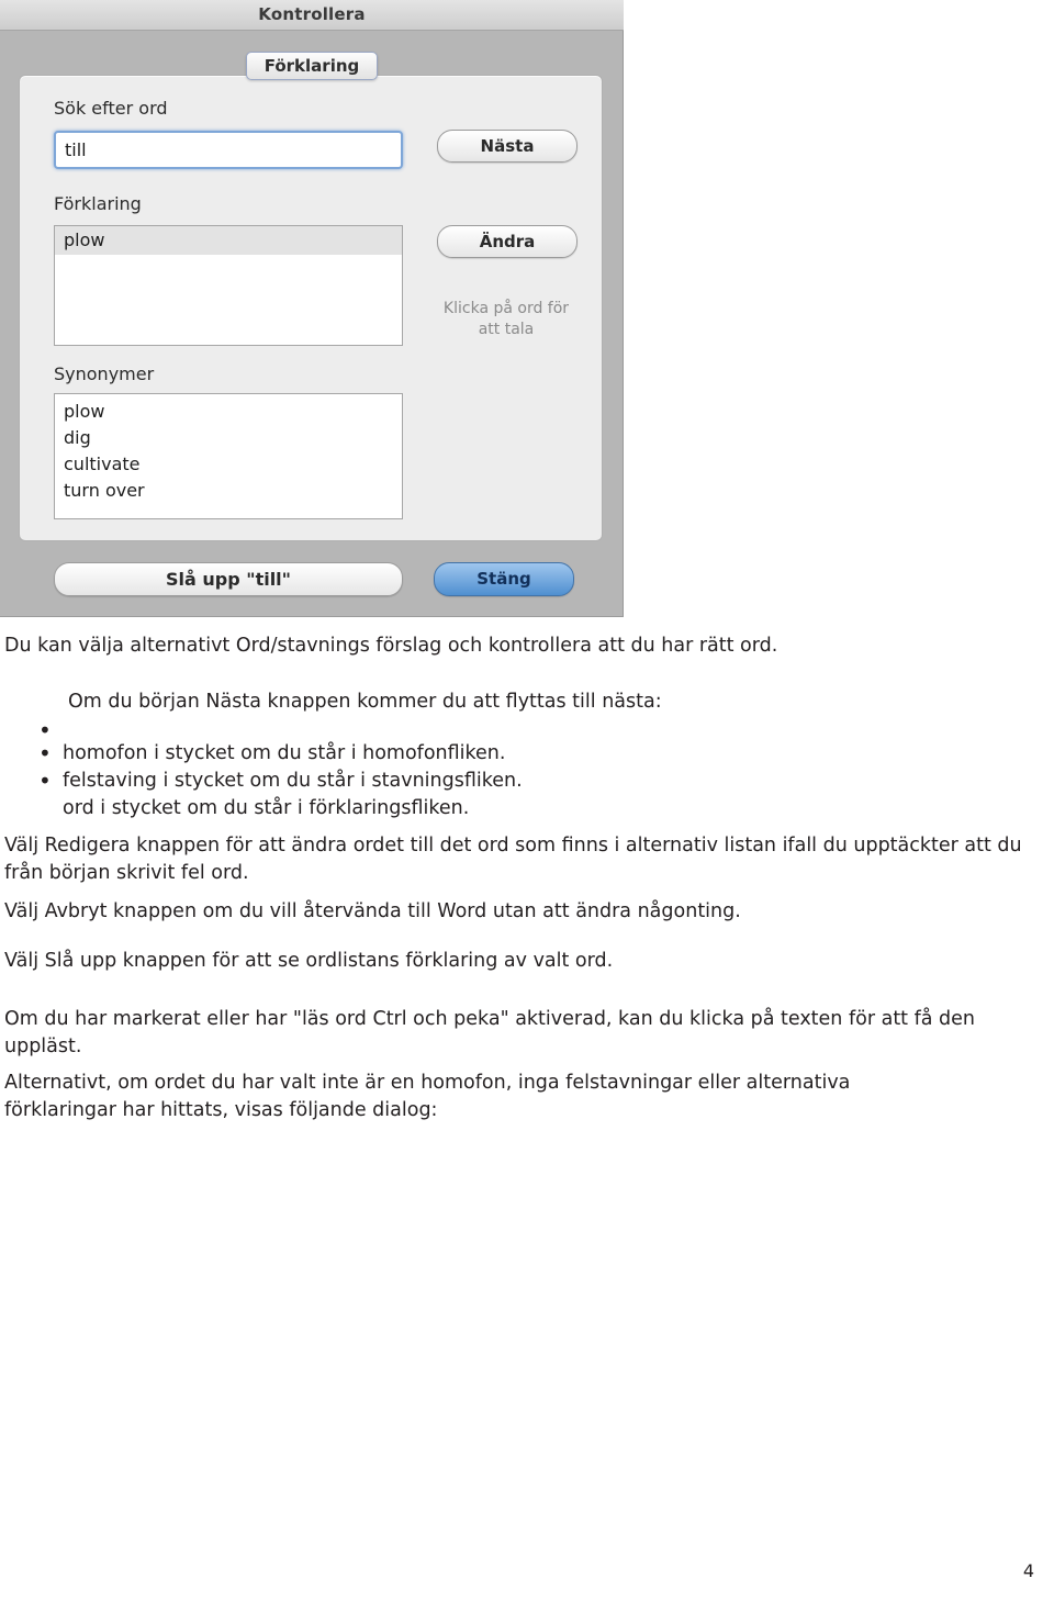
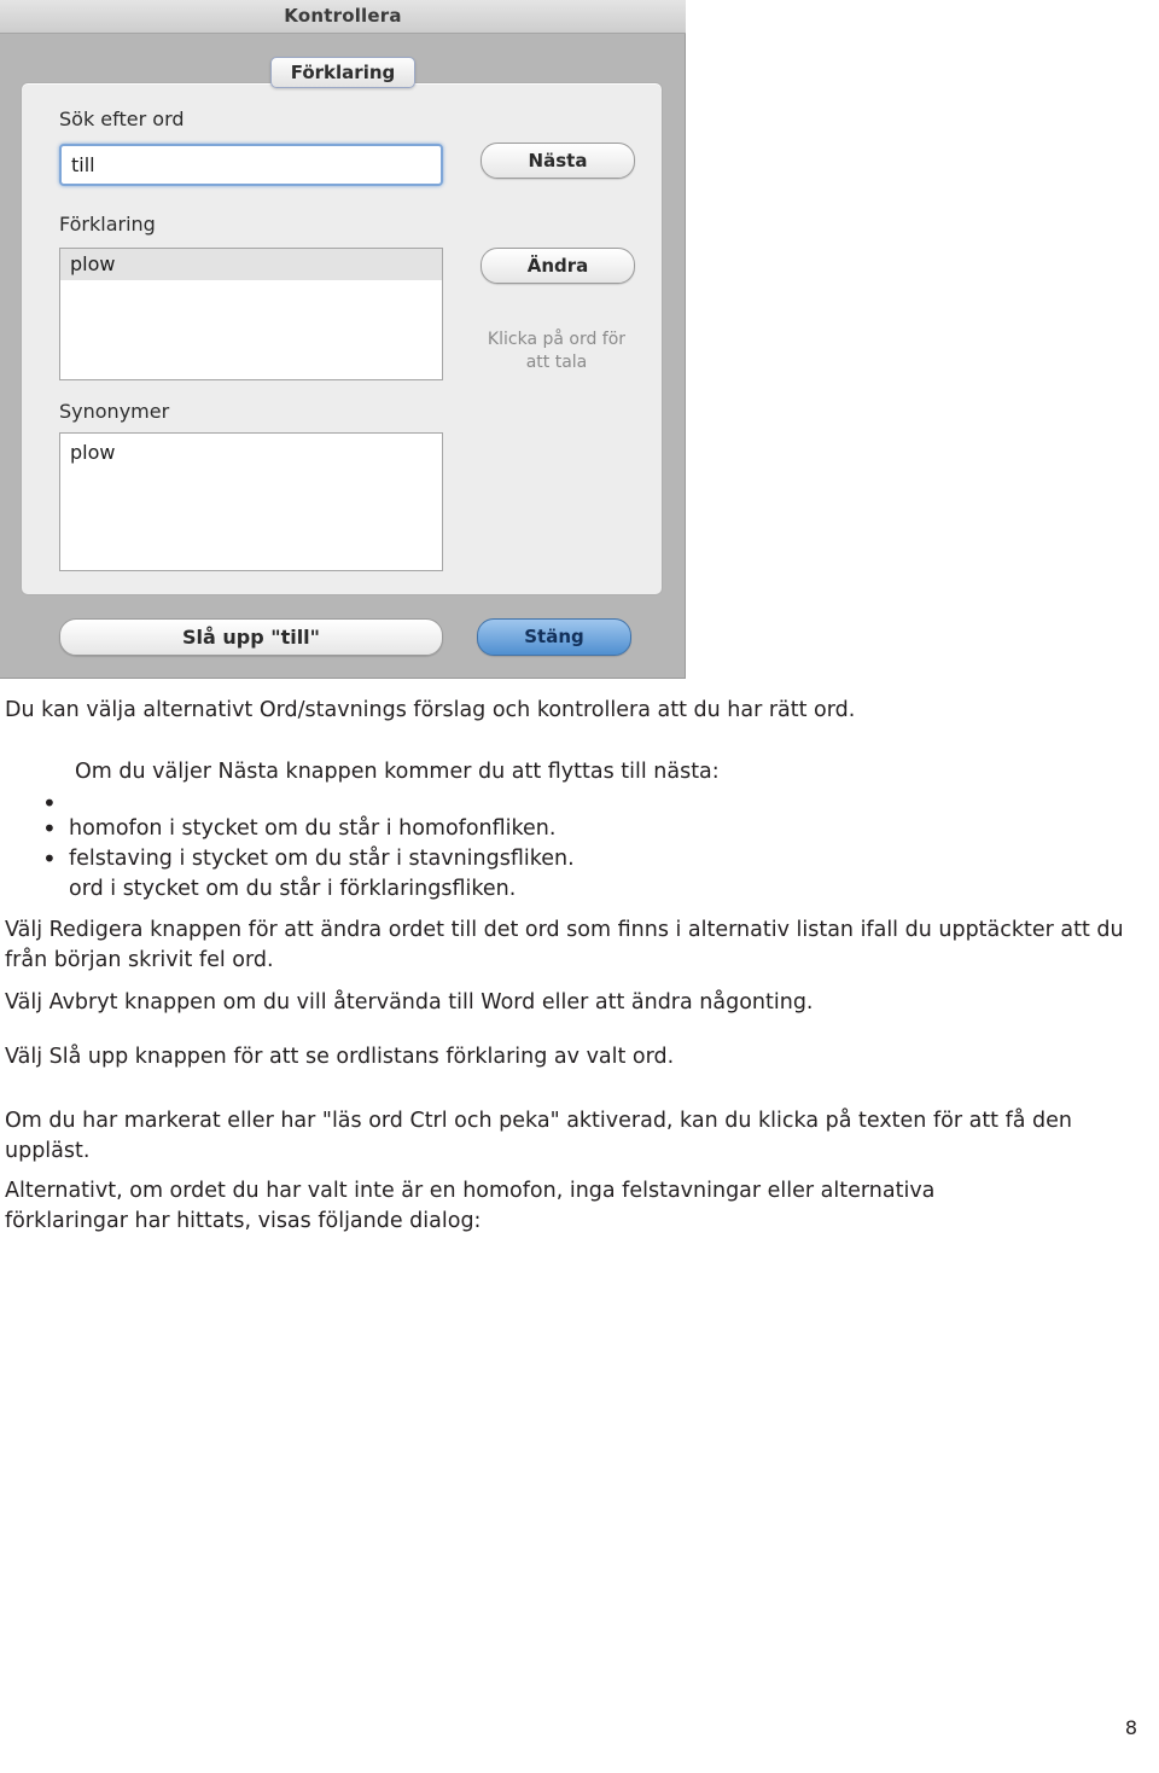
  Kontrollera
  Förklaring
  Sök efter ord
  till
  Förklaring
  plow
  Synonymer
  plow
- dig
- cultivate
- turn over
  Nästa
  Ändra
  Klicka på ord för
  att tala
  Slå upp "till"
  Stäng
  Du kan välja alternativt Ord/stavnings förslag och kontrollera att du har rätt ord.
- Om du början Nästa knappen kommer du att flyttas till nästa:
+ Om du väljer Nästa knappen kommer du att flyttas till nästa:
  •
  •
  homofon i stycket om du står i homofonfliken.
  •
  felstaving i stycket om du står i stavningsfliken.
  ord i stycket om du står i förklaringsfliken.
  Välj Redigera knappen för att ändra ordet till det ord som finns i alternativ listan ifall du upptäckter att du från början skrivit fel ord.
- Välj Avbryt knappen om du vill återvända till Word utan att ändra någonting.
+ Välj Avbryt knappen om du vill återvända till Word eller att ändra någonting.
  Välj Slå upp knappen för att se ordlistans förklaring av valt ord.
  Om du har markerat eller har "läs ord Ctrl och peka" aktiverad, kan du klicka på texten för att få den uppläst.
  Alternativt, om ordet du har valt inte är en homofon, inga felstavningar eller alternativa förklaringar har hittats, visas följande dialog:
- 4
+ 8
